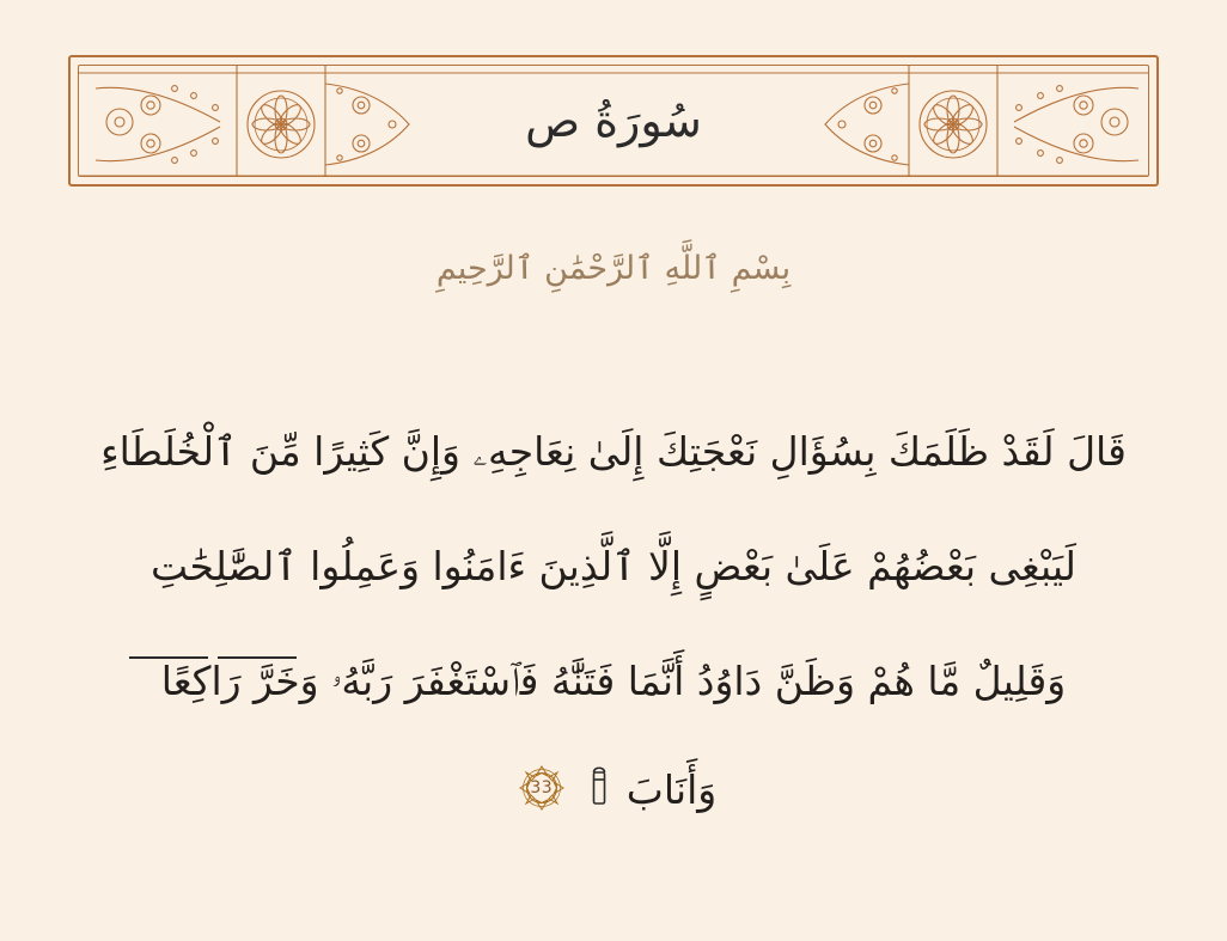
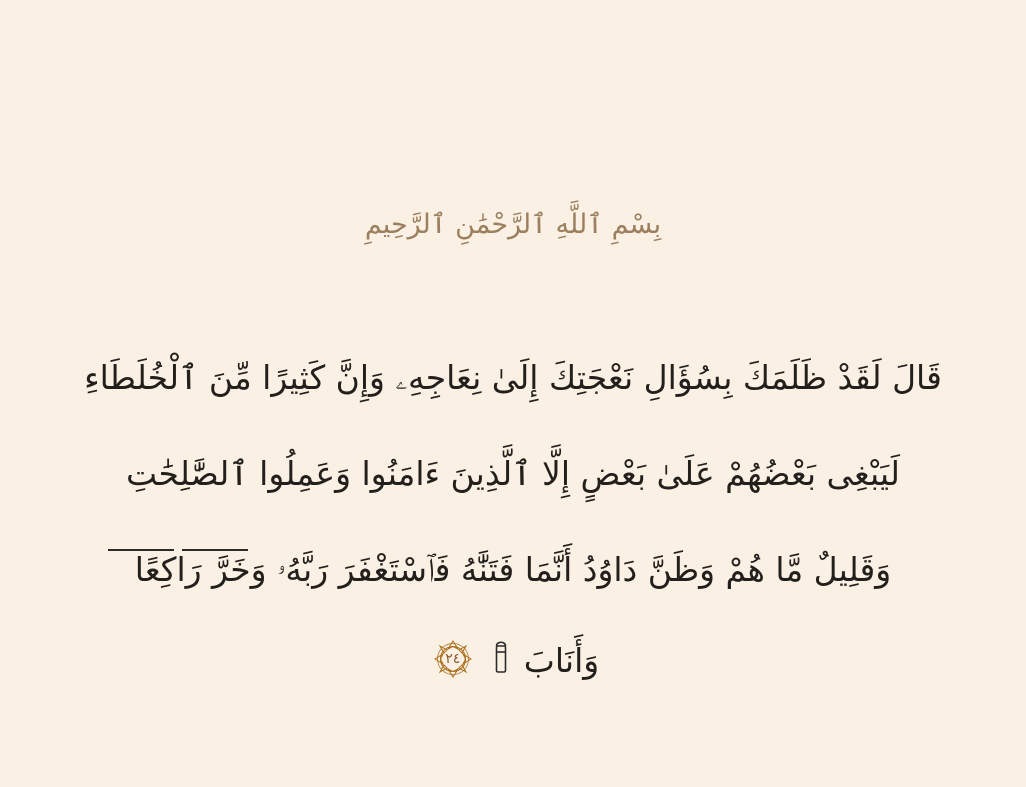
- سُورَةُ ص
  بِسْمِ ٱللَّهِ ٱلرَّحْمَٰنِ ٱلرَّحِيمِ
  قَالَ لَقَدْ ظَلَمَكَ بِسُؤَالِ نَعْجَتِكَ إِلَىٰ نِعَاجِهِۦ وَإِنَّ كَثِيرًا مِّنَ ٱلْخُلَطَاءِ
  لَيَبْغِى بَعْضُهُمْ عَلَىٰ بَعْضٍ إِلَّا ٱلَّذِينَ ءَامَنُوا وَعَمِلُوا ٱلصَّٰلِحَٰتِ
  وَقَلِيلٌ مَّا هُمْ وَظَنَّ دَاوُدُ أَنَّمَا فَتَنَّٰهُ فَٱسْتَغْفَرَ رَبَّهُۥ وَخَرَّ رَاكِعًا
  وَأَنَابَ
- 33
+ ٢٤
